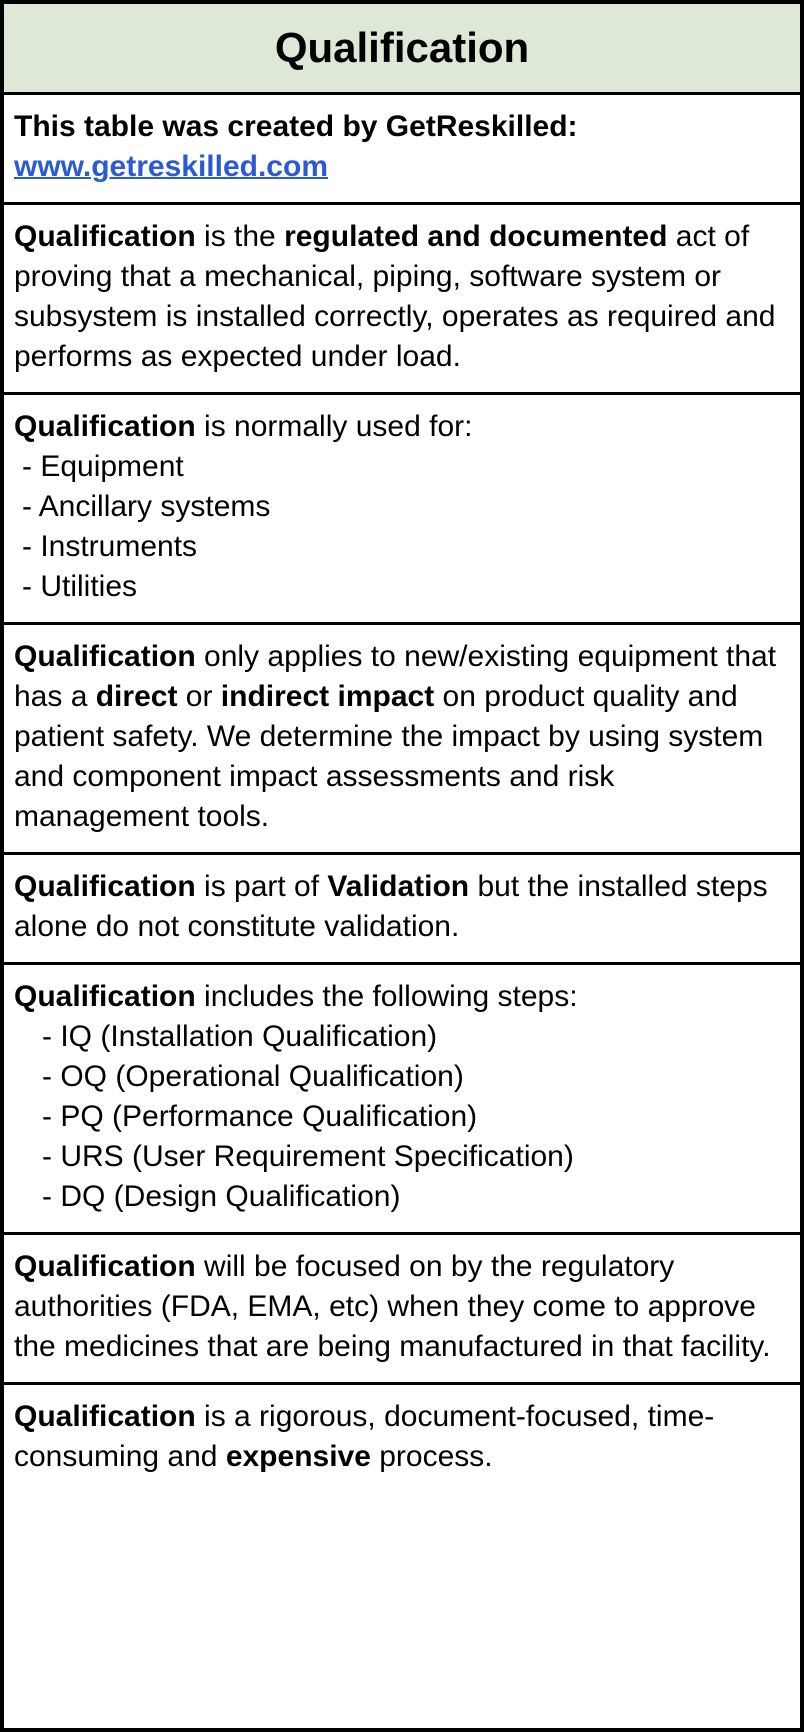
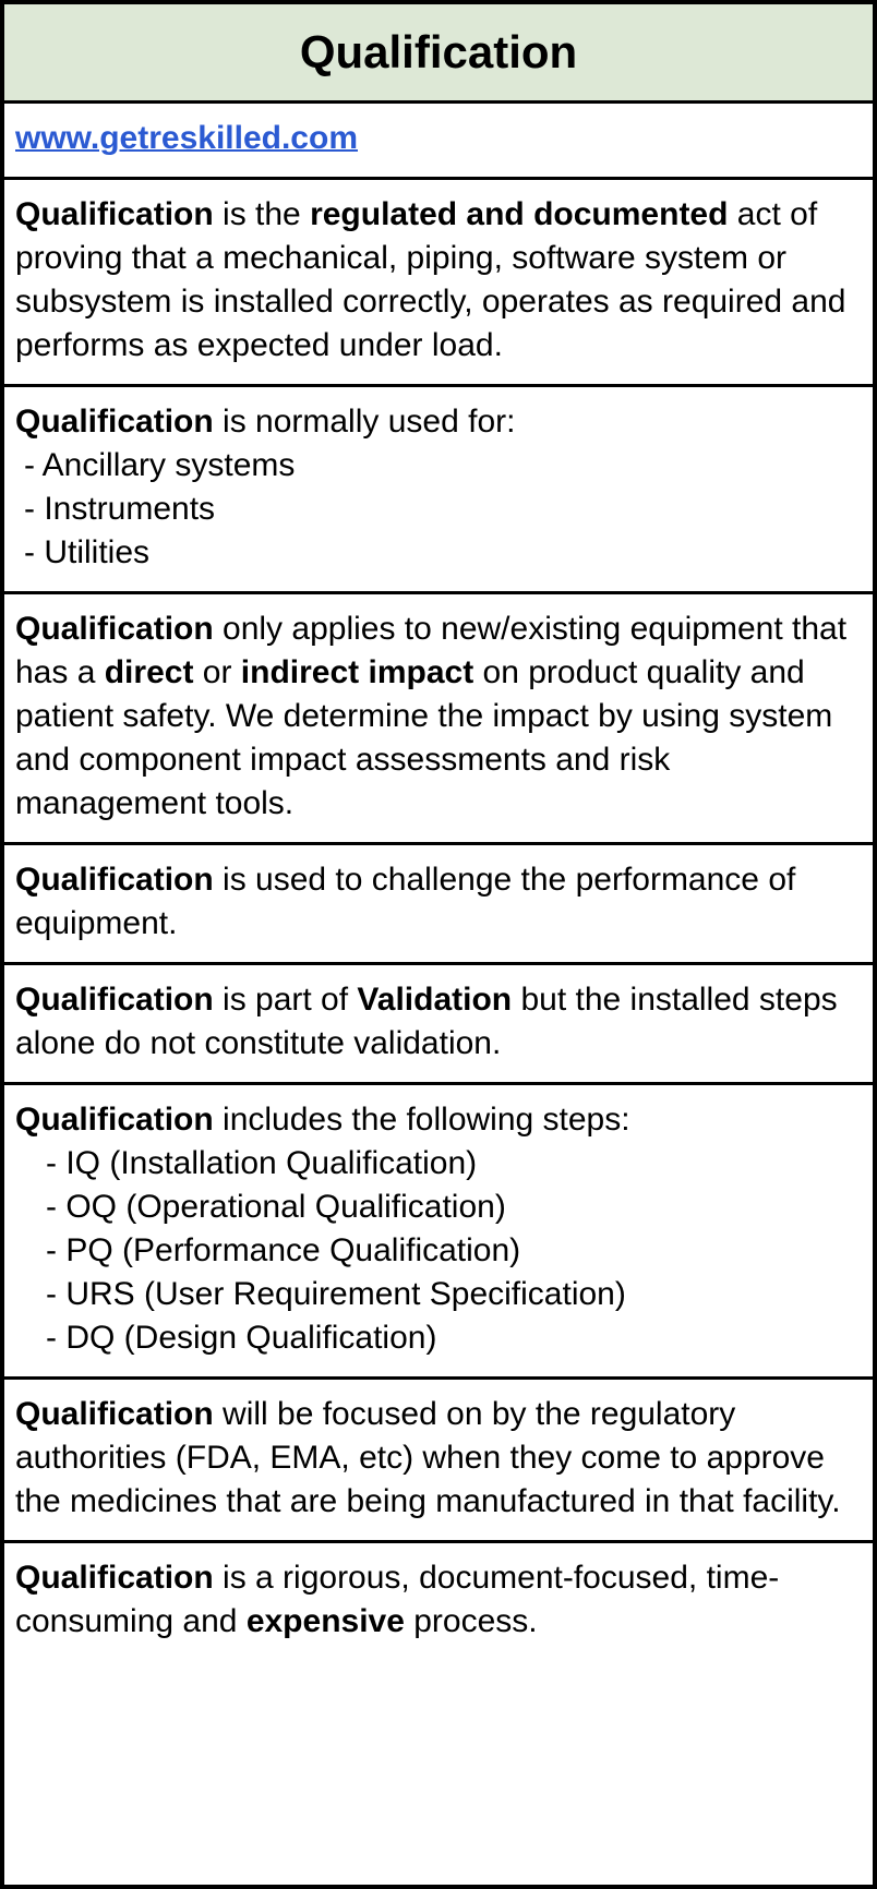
  Qualification
- This table was created by GetReskilled:
  www.getreskilled.com
  Qualification is the regulated and documented act of proving that a mechanical, piping, software system or subsystem is installed correctly, operates as required and performs as expected under load.
  Qualification is normally used for:
- - Equipment
  - Ancillary systems
  - Instruments
  - Utilities
  Qualification only applies to new/existing equipment that has a direct or indirect impact on product quality and patient safety. We determine the impact by using system and component impact assessments and risk management tools.
+ Qualification is used to challenge the performance of equipment.
  Qualification is part of Validation but the installed steps alone do not constitute validation.
  Qualification includes the following steps:
  - IQ (Installation Qualification)
  - OQ (Operational Qualification)
  - PQ (Performance Qualification)
  - URS (User Requirement Specification)
  - DQ (Design Qualification)
  Qualification will be focused on by the regulatory authorities (FDA, EMA, etc) when they come to approve the medicines that are being manufactured in that facility.
  Qualification is a rigorous, document-focused, time-consuming and expensive process.
